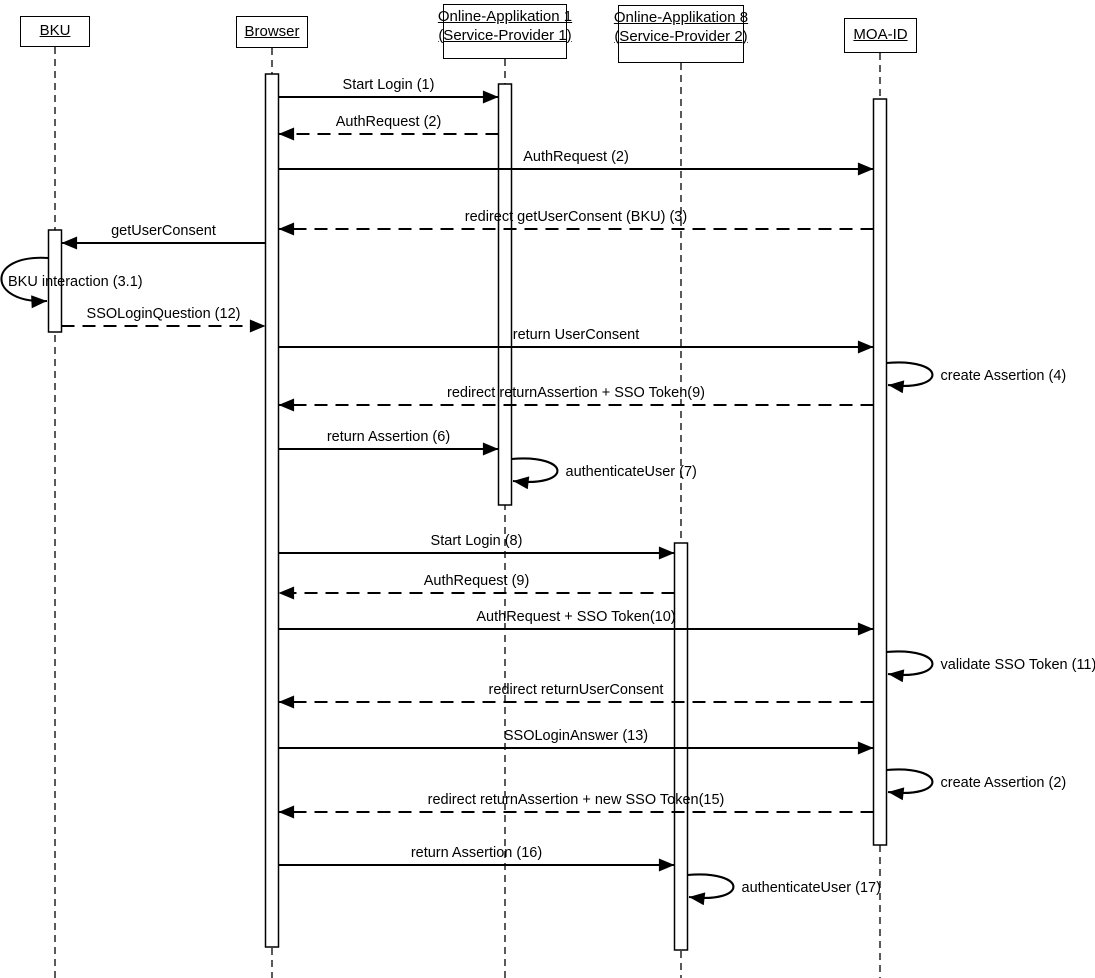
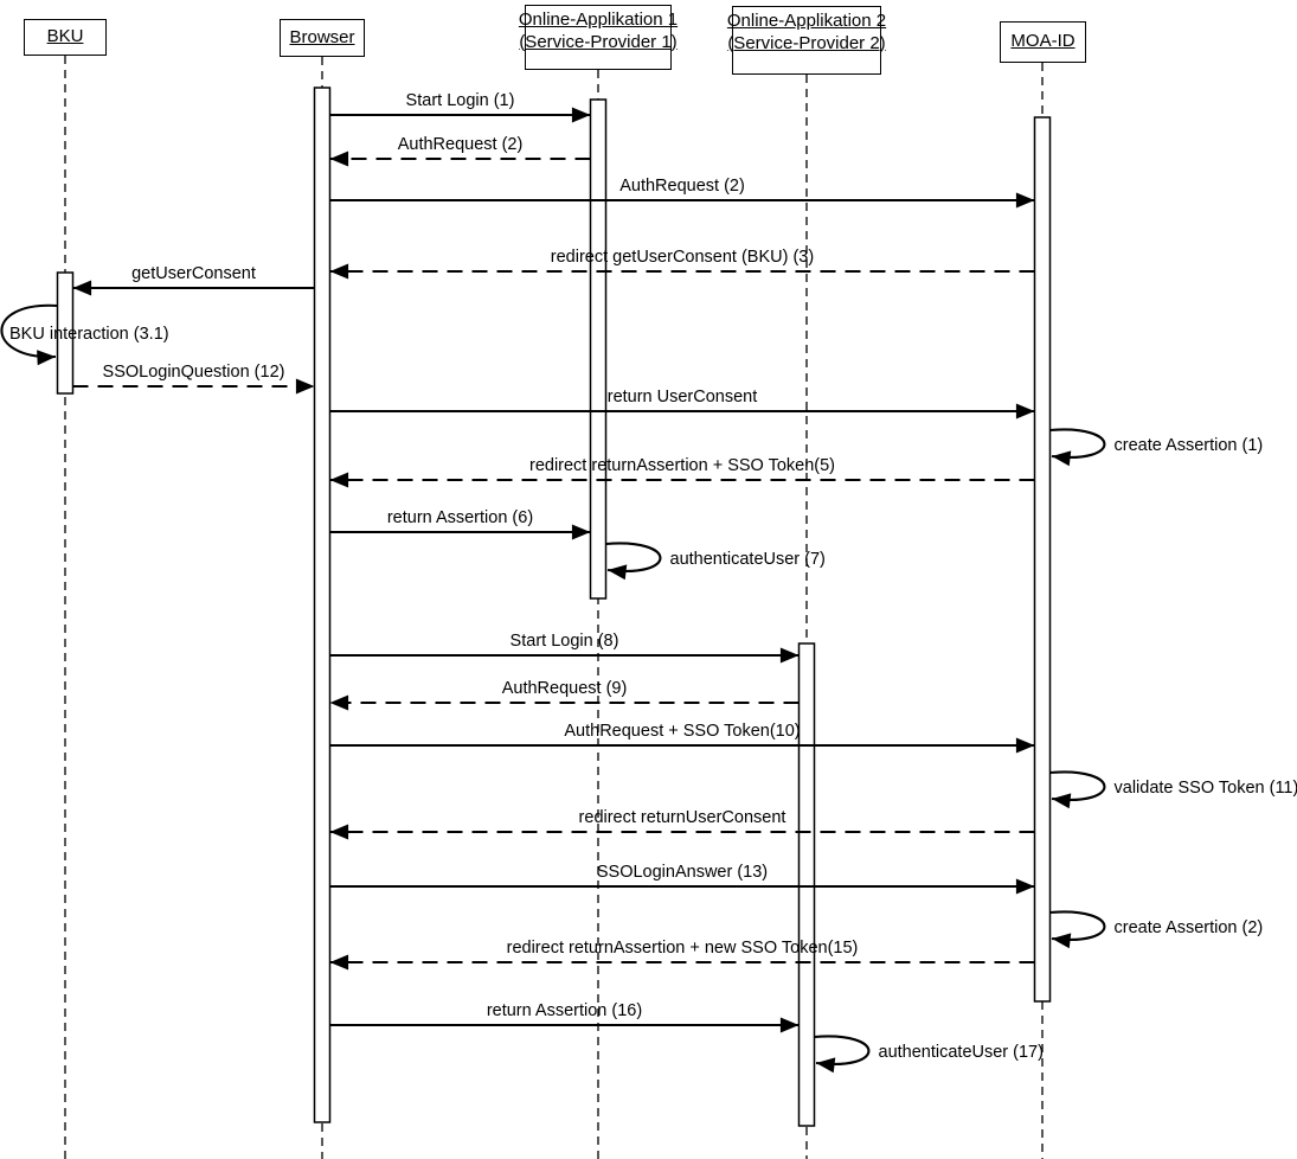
  BKU
  Browser
  Online-Applikation 1
  (Service-Provider 1)
- Online-Applikation 8
+ Online-Applikation 2
  (Service-Provider 2)
  MOA-ID
  Start Login (1)
  AuthRequest (2)
  AuthRequest (2)
  redirect getUserConsent (BKU) (3)
  getUserConsent
  SSOLoginQuestion (12)
  return UserConsent
- redirect returnAssertion + SSO Token(9)
+ redirect returnAssertion + SSO Token(5)
  return Assertion (6)
  Start Login (8)
  AuthRequest (9)
  AuthRequest + SSO Token(10)
  redirect returnUserConsent
  SSOLoginAnswer (13)
  redirect returnAssertion + new SSO Token(15)
  return Assertion (16)
  BKU interaction (3.1)
- create Assertion (4)
+ create Assertion (1)
  authenticateUser (7)
  validate SSO Token (11)
  create Assertion (2)
  authenticateUser (17)
